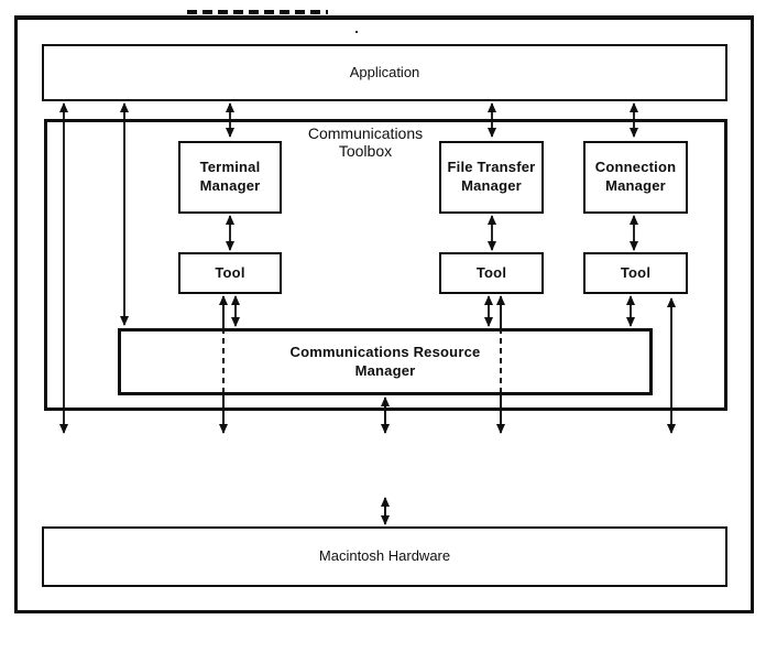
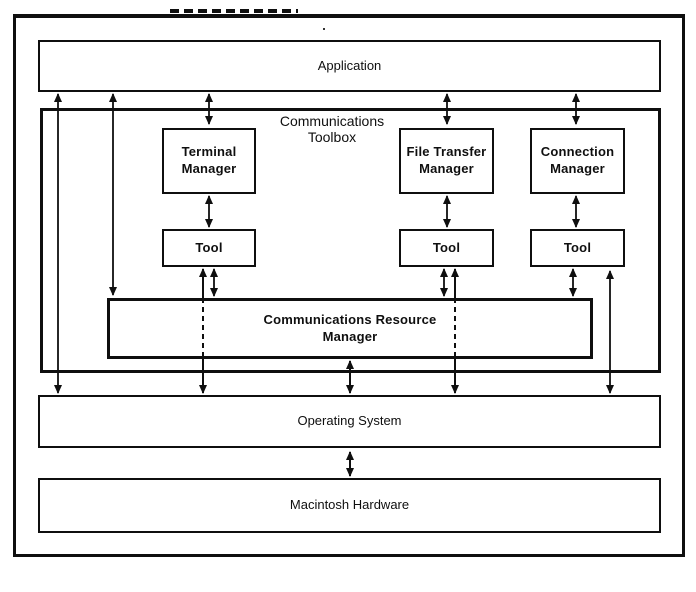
  Application
  Communications
  Toolbox
  Terminal
  Manager
  File Transfer
  Manager
  Connection
  Manager
  Tool
  Tool
  Tool
  Communications Resource
  Manager
+ Operating System
  Macintosh Hardware
